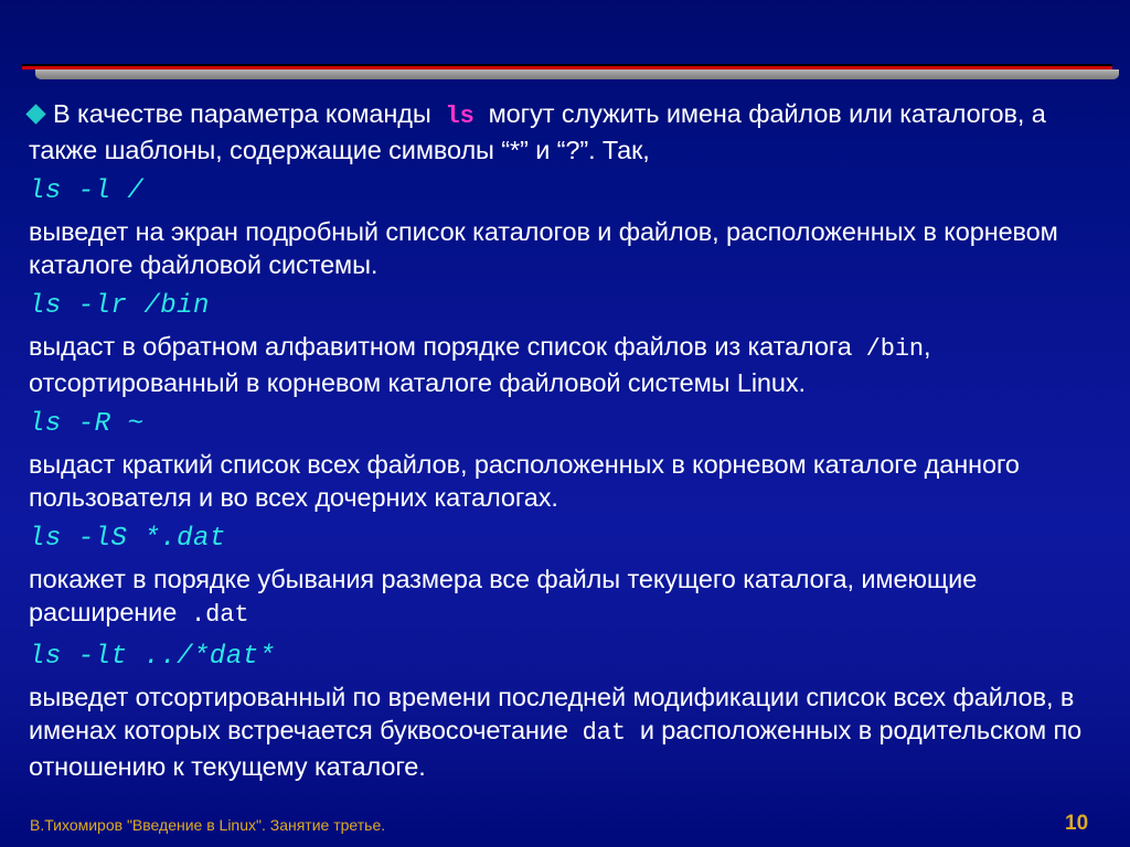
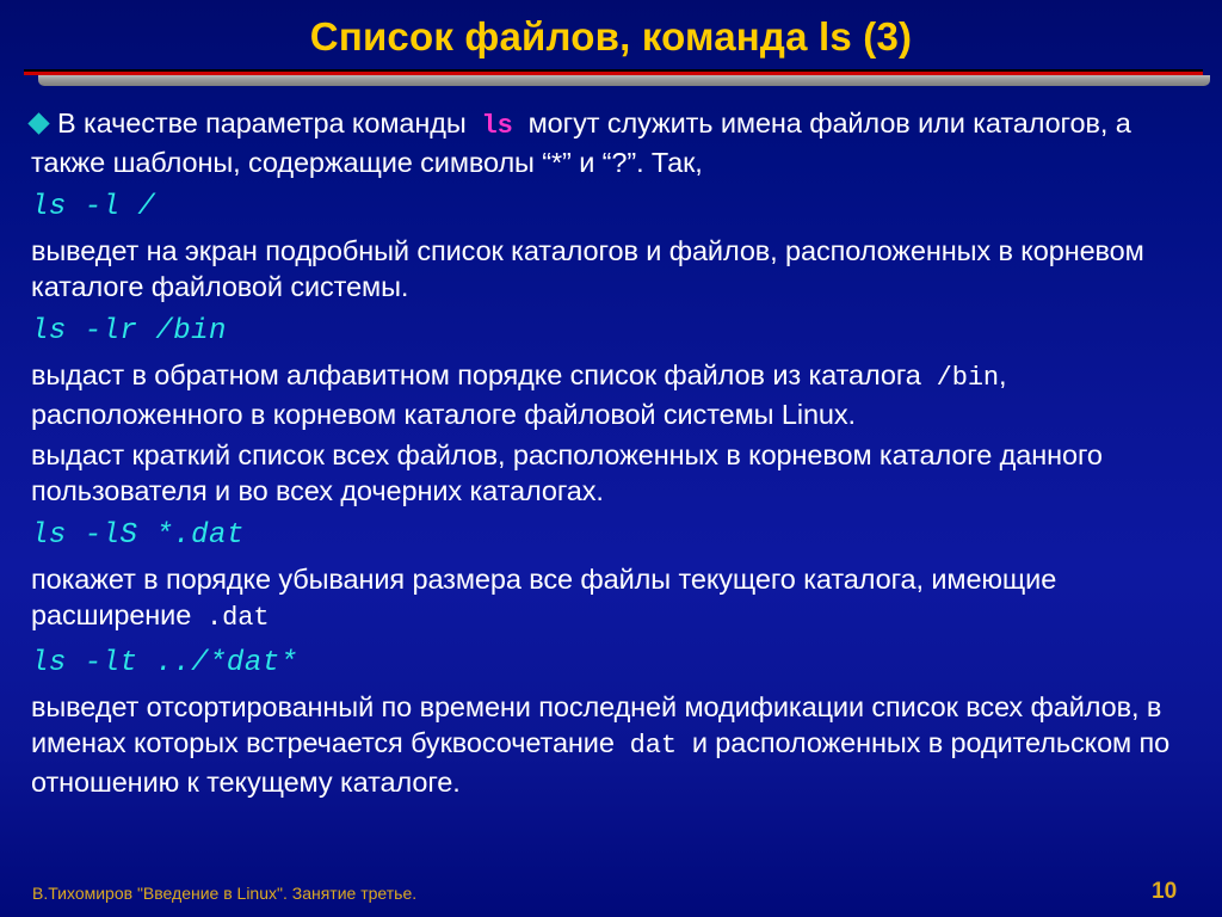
+ Список файлов, команда ls (3)
  В качестве параметра команды ls могут служить имена файлов или каталогов, а также шаблоны, содержащие символы “*” и “?”. Так,
  ls -l /
  выведет на экран подробный список каталогов и файлов, расположенных в корневом каталоге файловой системы.
  ls -lr /bin
- выдаст в обратном алфавитном порядке список файлов из каталога /bin, отсортированный в корневом каталоге файловой системы Linux.
+ выдаст в обратном алфавитном порядке список файлов из каталога /bin, расположенного в корневом каталоге файловой системы Linux.
- ls -R ~
  выдаст краткий список всех файлов, расположенных в корневом каталоге данного пользователя и во всех дочерних каталогах.
  ls -lS *.dat
  покажет в порядке убывания размера все файлы текущего каталога, имеющие расширение .dat
  ls -lt ../*dat*
  выведет отсортированный по времени последней модификации список всех файлов, в именах которых встречается буквосочетание dat и расположенных в родительском по отношению к текущему каталоге.
  В.Тихомиров "Введение в Linux". Занятие третье.
  10
